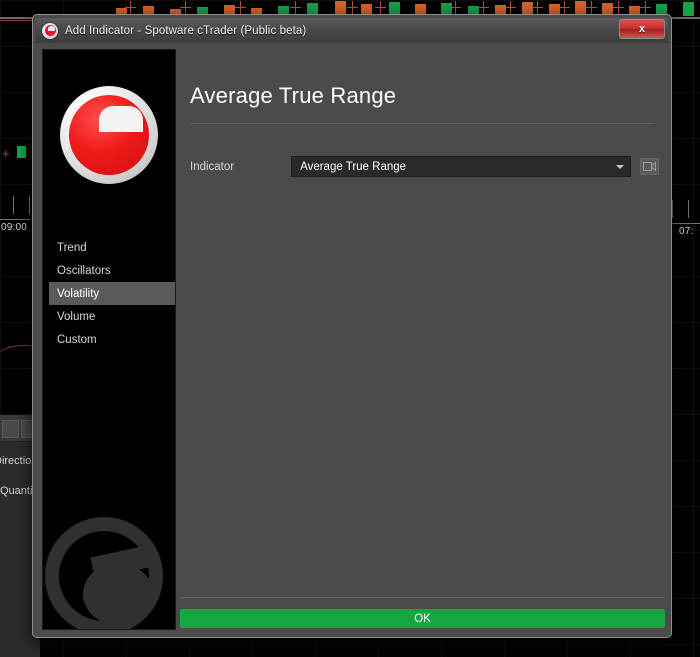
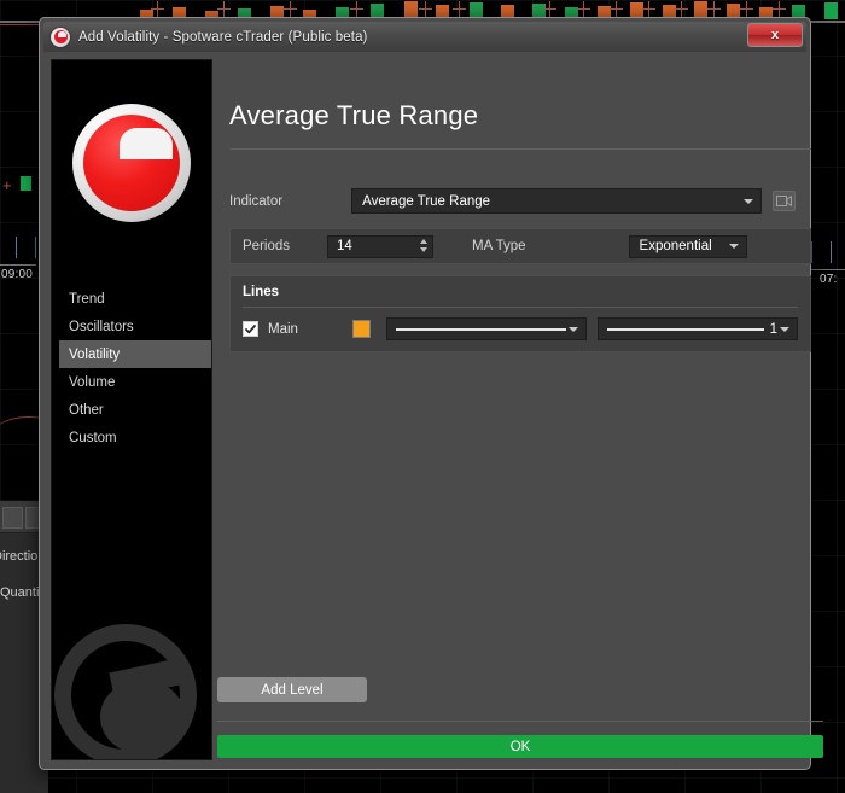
  +
  09:00
  07:
  irectio
- Add Indicator - Spotware cTrader (Public beta)
+ Add Volatility - Spotware cTrader (Public beta)
  x
  Trend
  Oscillators
  Volatility
  Volume
+ Other
  Custom
  Average True Range
  Indicator
  Average True Range
+ Periods
+ 14
+ MA Type
+ Exponential
+ Lines
+ Main
+ 1
+ Add Level
  OK
